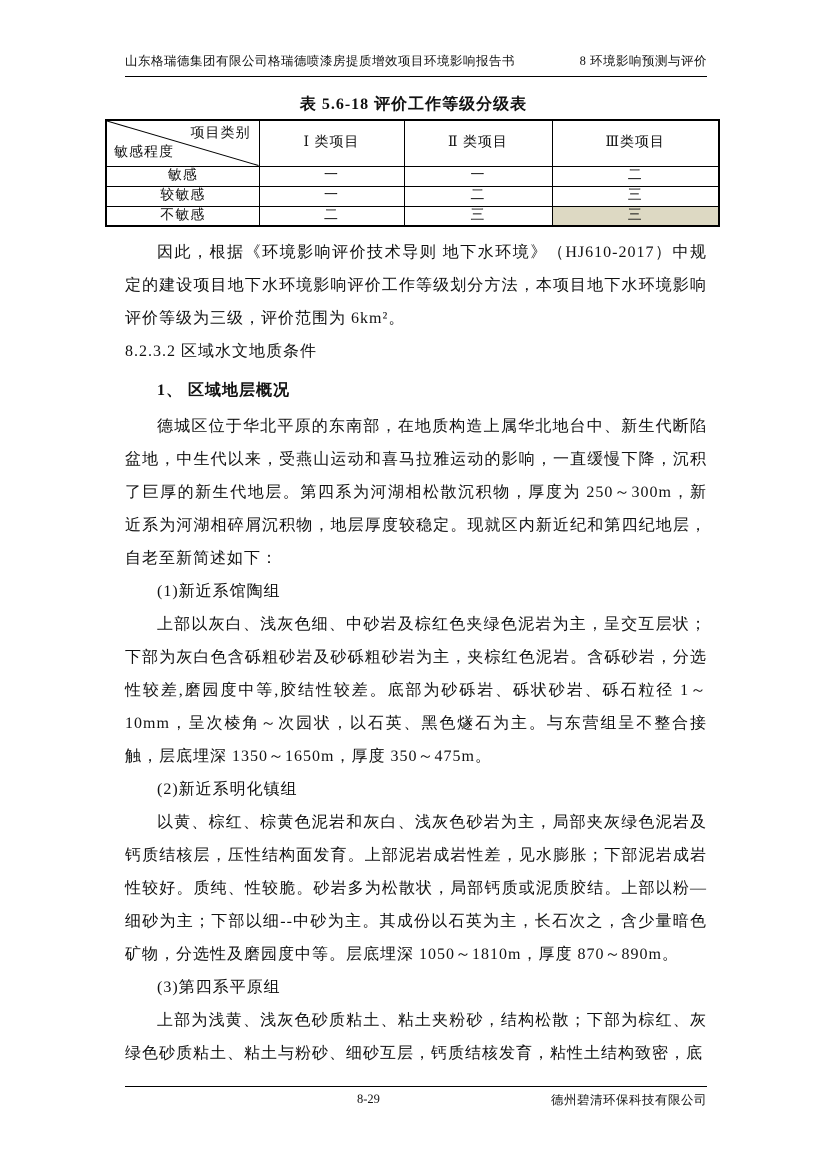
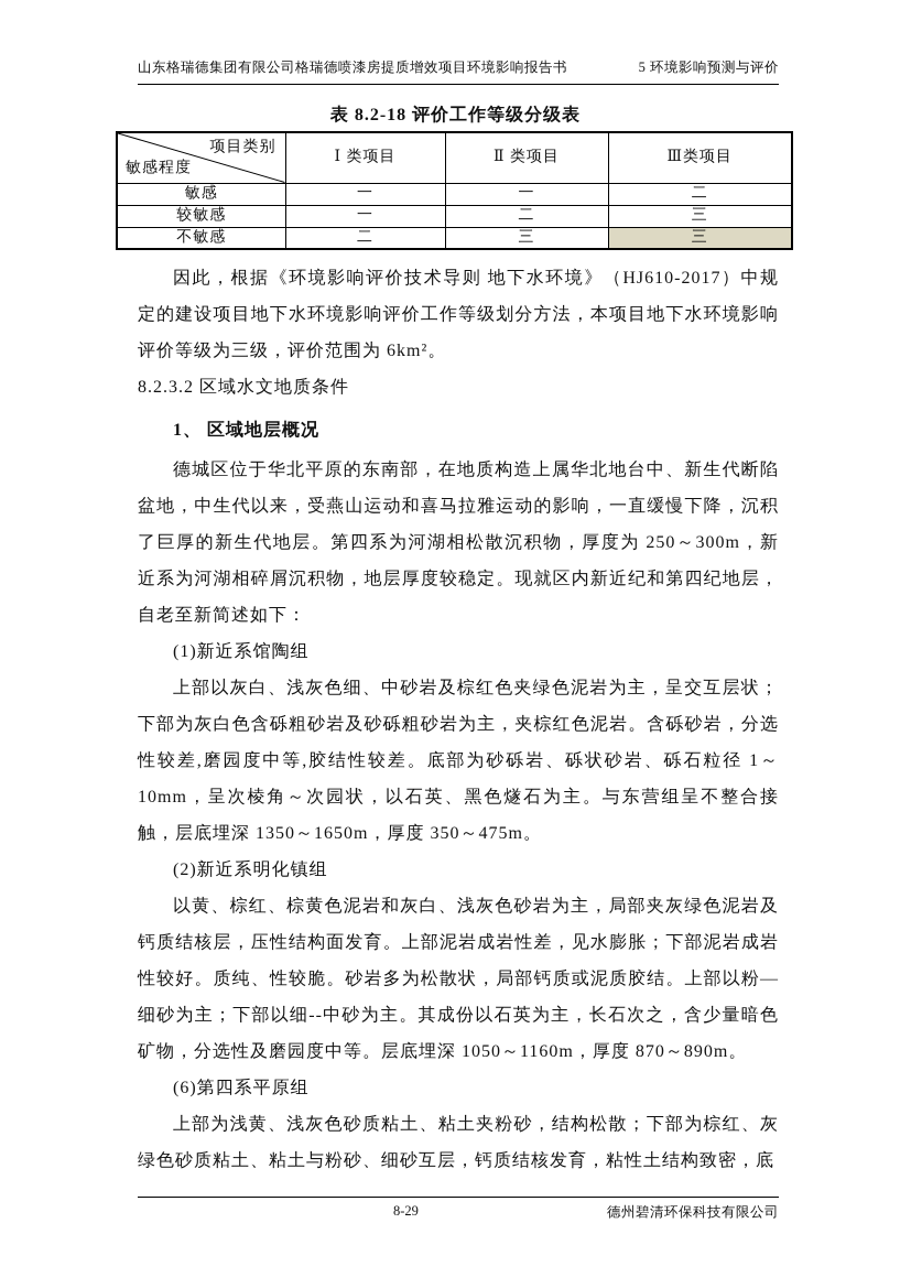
  山东格瑞德集团有限公司格瑞德喷漆房提质增效项目环境影响报告书
- 8 环境影响预测与评价
+ 5 环境影响预测与评价
- 表 5.6-18 评价工作等级分级表
+ 表 8.2-18 评价工作等级分级表
  项目类别 敏感程度	Ⅰ 类项目	Ⅱ 类项目	Ⅲ类项目
  敏感	一	一	二
  较敏感	一	二	三
  不敏感	二	三	三
  因此，根据《环境影响评价技术导则 地下水环境》（HJ610-2017）中规定的建设项目地下水环境影响评价工作等级划分方法，本项目地下水环境影响评价等级为三级，评价范围为 6km²。
  8.2.3.2 区域水文地质条件
  1、 区域地层概况
  德城区位于华北平原的东南部，在地质构造上属华北地台中、新生代断陷盆地，中生代以来，受燕山运动和喜马拉雅运动的影响，一直缓慢下降，沉积了巨厚的新生代地层。第四系为河湖相松散沉积物，厚度为 250～300m，新近系为河湖相碎屑沉积物，地层厚度较稳定。现就区内新近纪和第四纪地层，自老至新简述如下：
  (1)新近系馆陶组
  上部以灰白、浅灰色细、中砂岩及棕红色夹绿色泥岩为主，呈交互层状；下部为灰白色含砾粗砂岩及砂砾粗砂岩为主，夹棕红色泥岩。含砾砂岩，分选性较差,磨园度中等,胶结性较差。底部为砂砾岩、砾状砂岩、砾石粒径 1～10mm，呈次棱角～次园状，以石英、黑色燧石为主。与东营组呈不整合接触，层底埋深 1350～1650m，厚度 350～475m。
  (2)新近系明化镇组
- 以黄、棕红、棕黄色泥岩和灰白、浅灰色砂岩为主，局部夹灰绿色泥岩及钙质结核层，压性结构面发育。上部泥岩成岩性差，见水膨胀；下部泥岩成岩性较好。质纯、性较脆。砂岩多为松散状，局部钙质或泥质胶结。上部以粉—细砂为主；下部以细--中砂为主。其成份以石英为主，长石次之，含少量暗色矿物，分选性及磨园度中等。层底埋深 1050～1810m，厚度 870～890m。
+ 以黄、棕红、棕黄色泥岩和灰白、浅灰色砂岩为主，局部夹灰绿色泥岩及钙质结核层，压性结构面发育。上部泥岩成岩性差，见水膨胀；下部泥岩成岩性较好。质纯、性较脆。砂岩多为松散状，局部钙质或泥质胶结。上部以粉—细砂为主；下部以细--中砂为主。其成份以石英为主，长石次之，含少量暗色矿物，分选性及磨园度中等。层底埋深 1050～1160m，厚度 870～890m。
- (3)第四系平原组
+ (6)第四系平原组
  上部为浅黄、浅灰色砂质粘土、粘土夹粉砂，结构松散；下部为棕红、灰绿色砂质粘土、粘土与粉砂、细砂互层，钙质结核发育，粘性土结构致密，底
  8-29
  德州碧清环保科技有限公司
